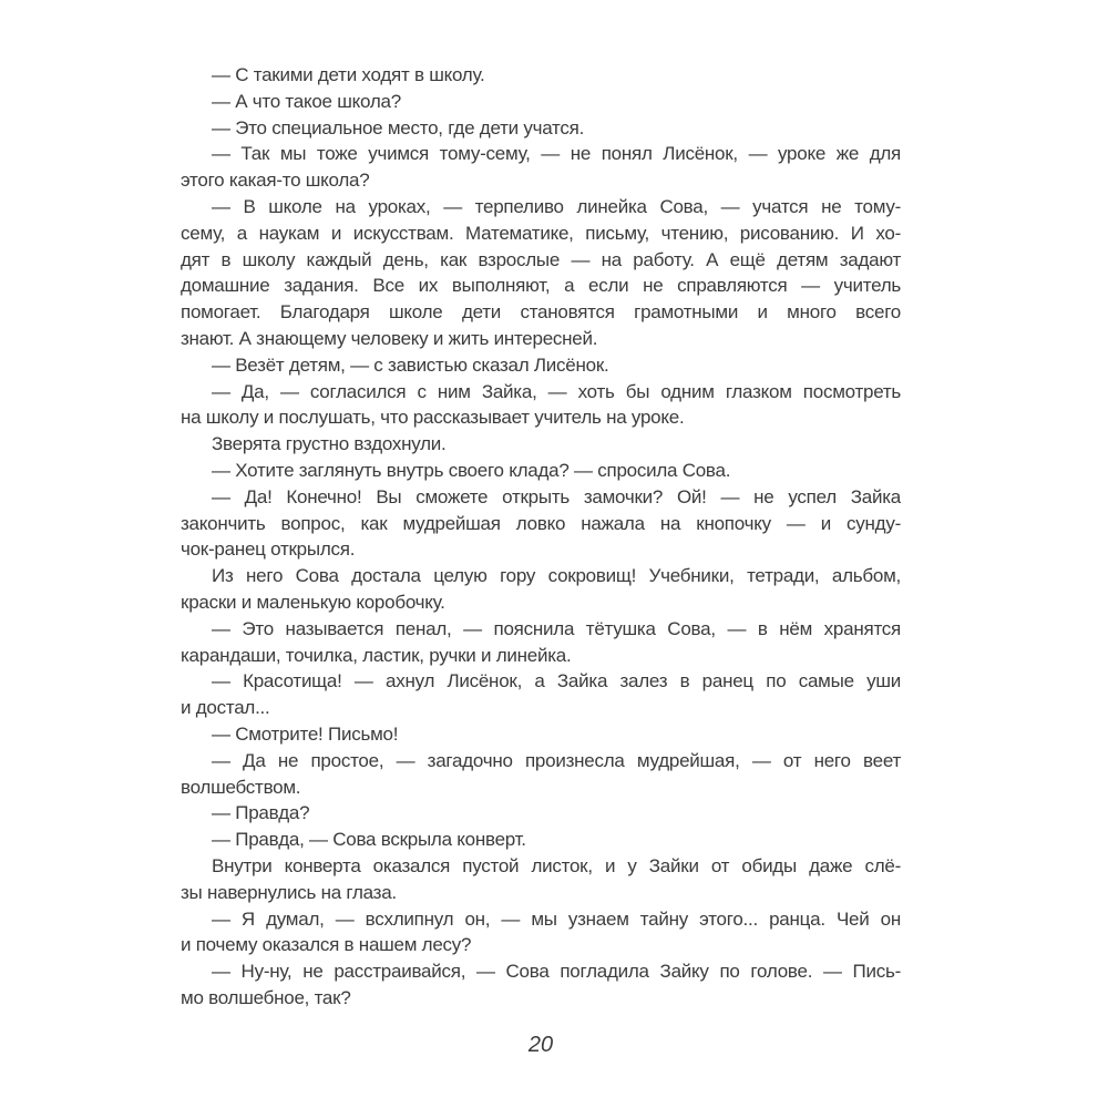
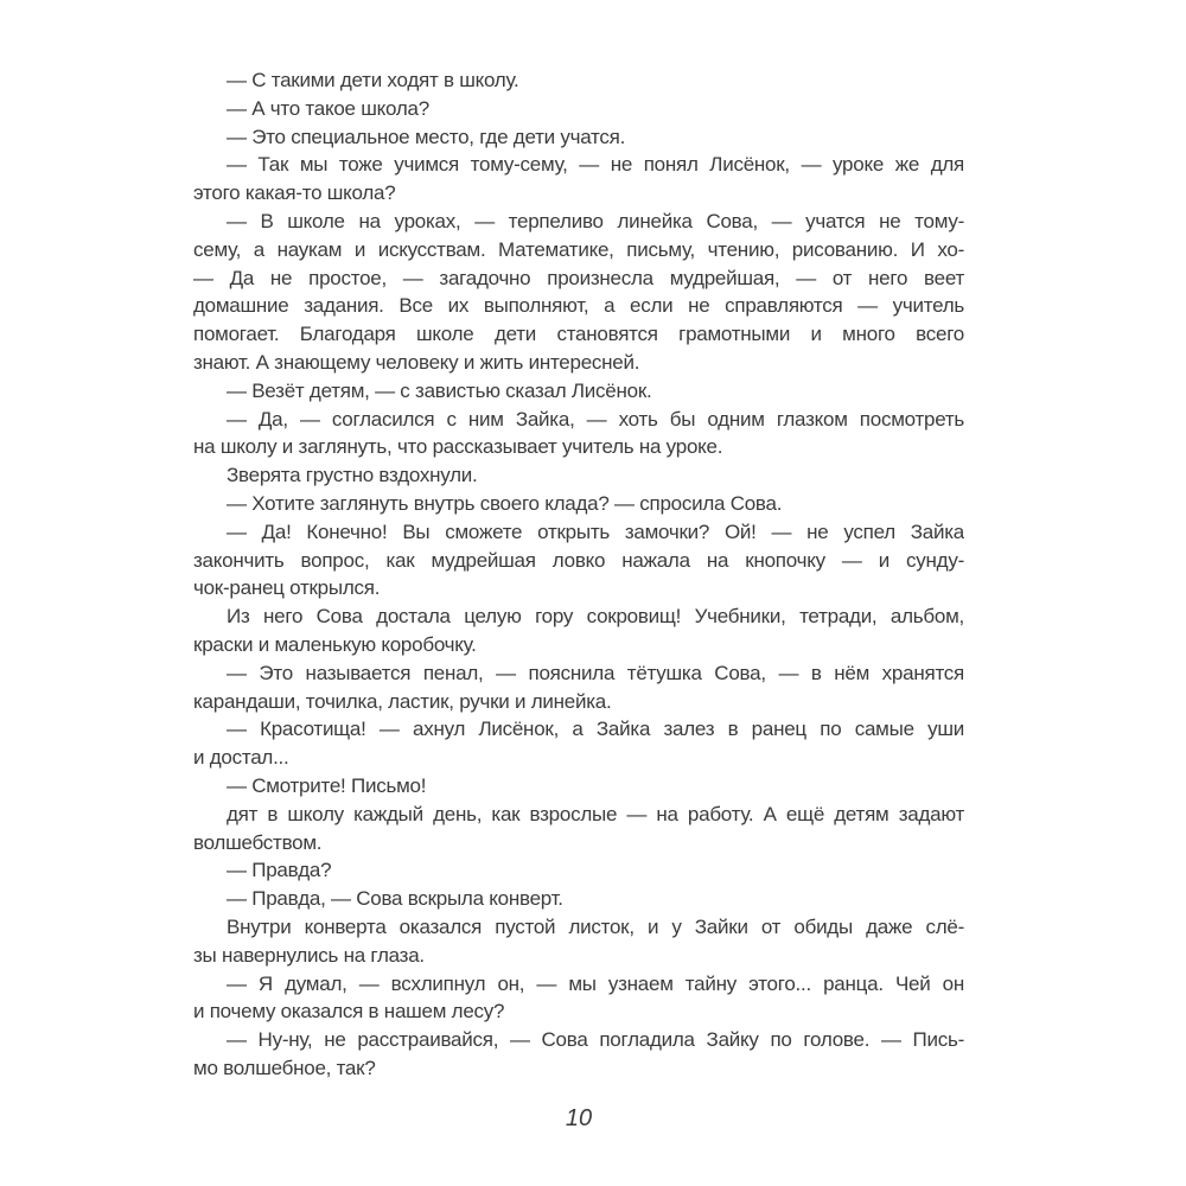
  — С такими дети ходят в школу.
  — А что такое школа?
  — Это специальное место, где дети учатся.
  — Так мы тоже учимся тому-сему, — не понял Лисёнок, — уроке же для
  этого какая-то школа?
  — В школе на уроках, — терпеливо линейка Сова, — учатся не тому-
  сему, а наукам и искусствам. Математике, письму, чтению, рисованию. И хо-
- дят в школу каждый день, как взрослые — на работу. А ещё детям задают
+ — Да не простое, — загадочно произнесла мудрейшая, — от него веет
  домашние задания. Все их выполняют, а если не справляются — учитель
  помогает. Благодаря школе дети становятся грамотными и много всего
  знают. А знающему человеку и жить интересней.
  — Везёт детям, — с завистью сказал Лисёнок.
  — Да, — согласился с ним Зайка, — хоть бы одним глазком посмотреть
- на школу и послушать, что рассказывает учитель на уроке.
+ на школу и заглянуть, что рассказывает учитель на уроке.
  Зверята грустно вздохнули.
  — Хотите заглянуть внутрь своего клада? — спросила Сова.
  — Да! Конечно! Вы сможете открыть замочки? Ой! — не успел Зайка
  закончить вопрос, как мудрейшая ловко нажала на кнопочку — и сунду-
  чок-ранец открылся.
  Из него Сова достала целую гору сокровищ! Учебники, тетради, альбом,
  краски и маленькую коробочку.
  — Это называется пенал, — пояснила тётушка Сова, — в нём хранятся
  карандаши, точилка, ластик, ручки и линейка.
  — Красотища! — ахнул Лисёнок, а Зайка залез в ранец по самые уши
  и достал...
  — Смотрите! Письмо!
- — Да не простое, — загадочно произнесла мудрейшая, — от него веет
+ дят в школу каждый день, как взрослые — на работу. А ещё детям задают
  волшебством.
  — Правда?
  — Правда, — Сова вскрыла конверт.
  Внутри конверта оказался пустой листок, и у Зайки от обиды даже слё-
  зы навернулись на глаза.
  — Я думал, — всхлипнул он, — мы узнаем тайну этого... ранца. Чей он
  и почему оказался в нашем лесу?
  — Ну-ну, не расстраивайся, — Сова погладила Зайку по голове. — Пись-
  мо волшебное, так?
- 20
+ 10
